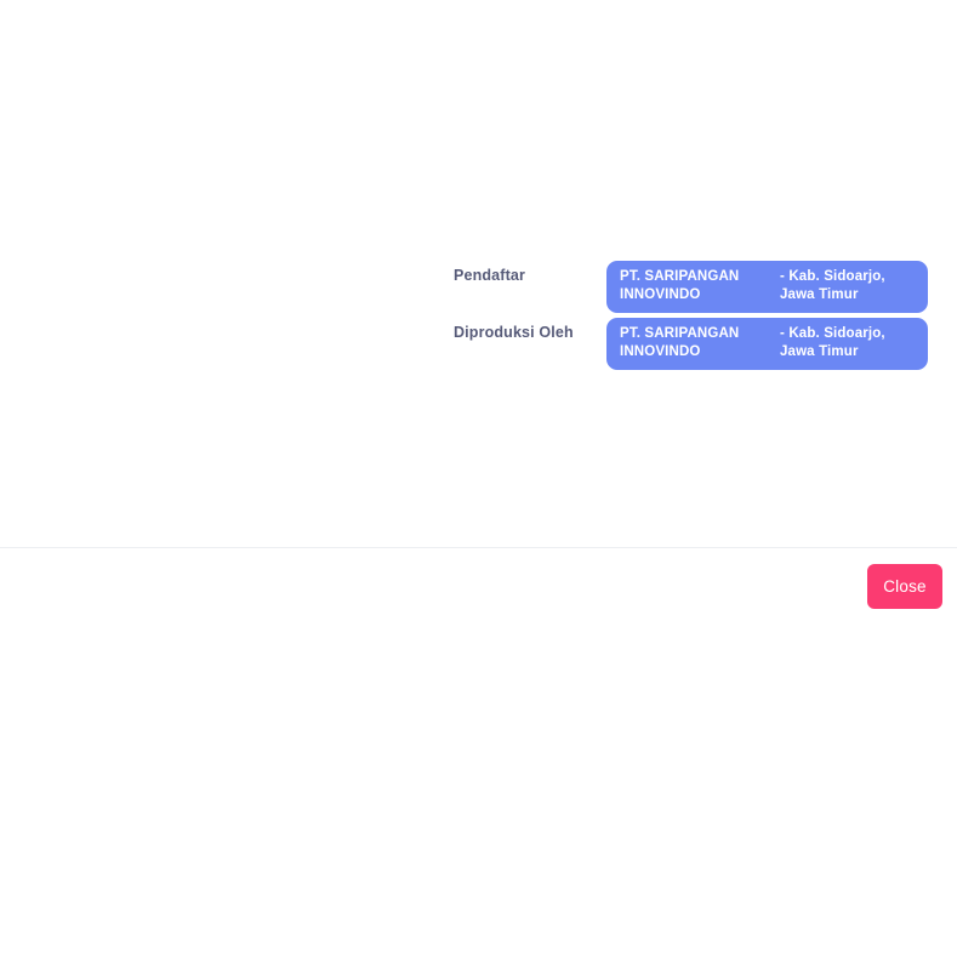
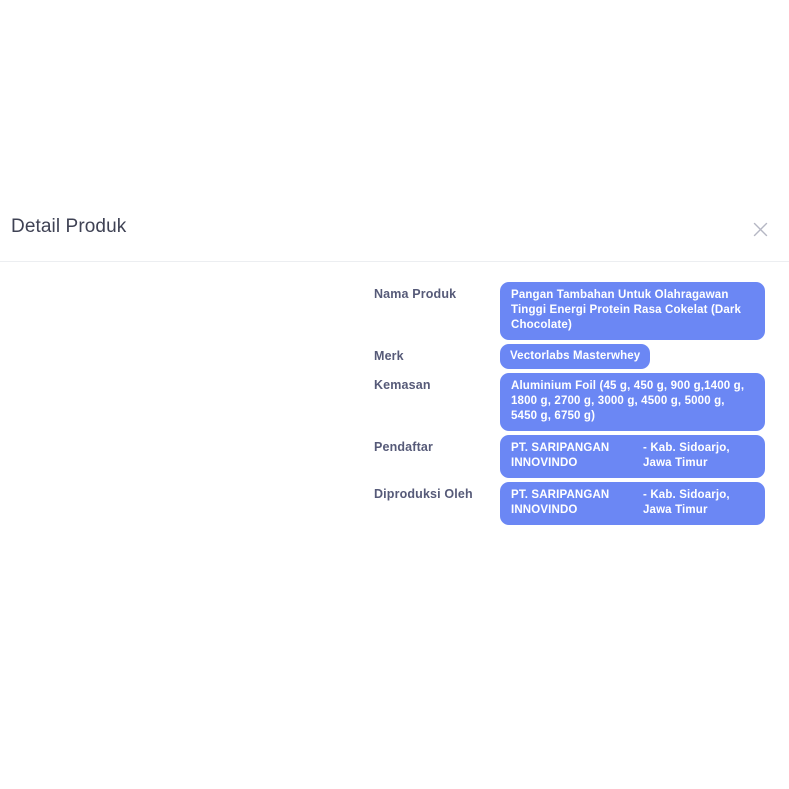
+ Detail Produk
+ Nama Produk
+ Pangan Tambahan Untuk Olahragawan Tinggi Energi Protein Rasa Cokelat (Dark Chocolate)
+ Merk
+ Vectorlabs Masterwhey
+ Kemasan
+ Aluminium Foil (45 g, 450 g, 900 g,1400 g, 1800 g, 2700 g, 3000 g, 4500 g, 5000 g, 5450 g, 6750 g)
  Pendaftar
  PT. SARIPANGAN INNOVINDO
  - Kab. Sidoarjo, Jawa Timur
  Diproduksi Oleh
  PT. SARIPANGAN INNOVINDO
  - Kab. Sidoarjo, Jawa Timur
- Close
